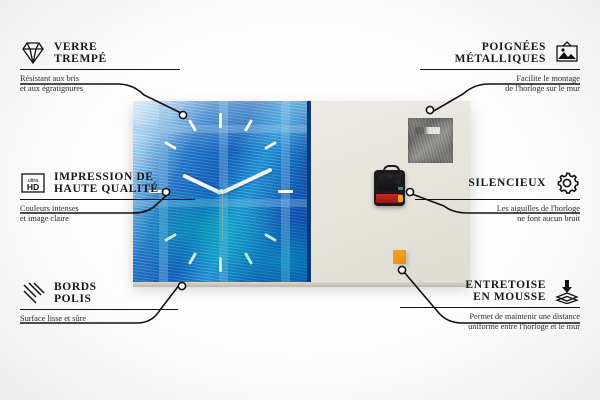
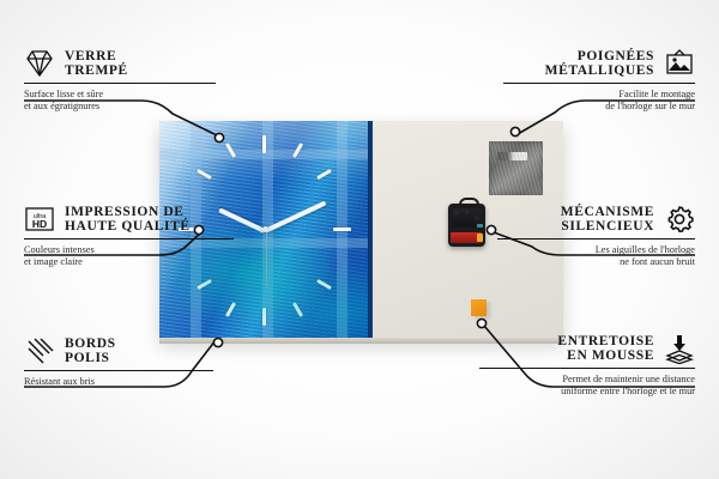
  VERRE
  TREMPÉ
- Résistant aux bris
+ Surface lisse et sûre
  et aux égratignures
  HD
  IMPRESSION DE
  HAUTE QUALITÉ
  Couleurs intenses
  et image claire
  BORDS
  POLIS
- Surface lisse et sûre
+ Résistant aux bris
  POIGNÉES
  MÉTALLIQUES
  Facilite le montage
  de l'horloge sur le mur
+ MÉCANISME
  SILENCIEUX
  Les aiguilles de l'horloge
  ne font aucun bruit
  ENTRETOISE
  EN MOUSSE
  Permet de maintenir une distance
  uniforme entre l'horloge et le mur
